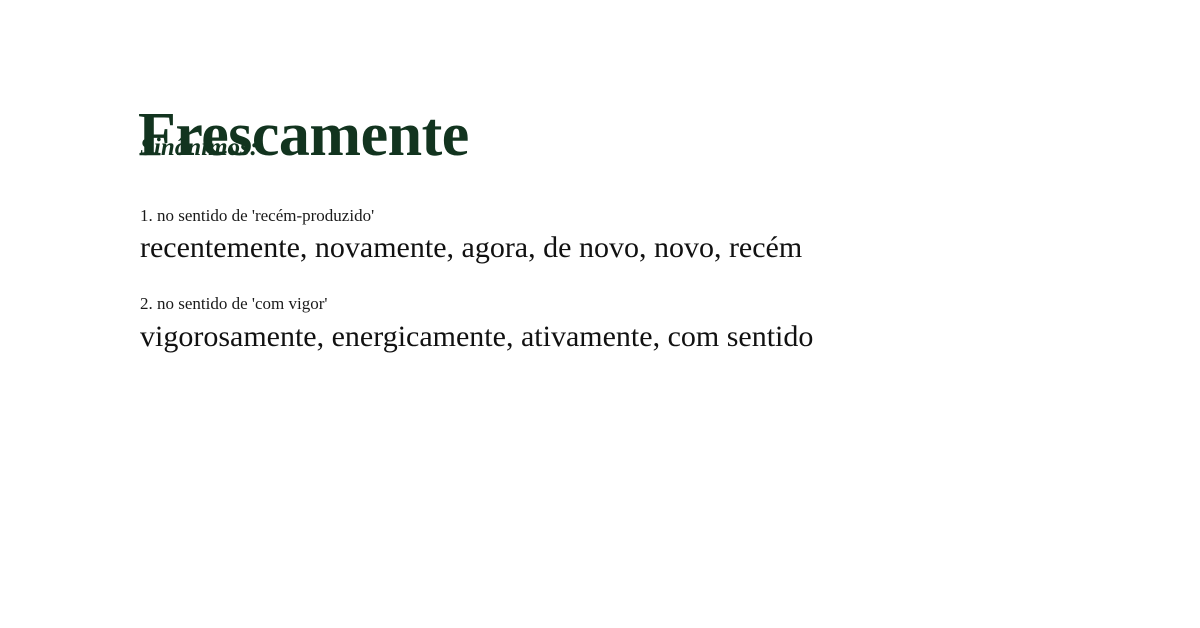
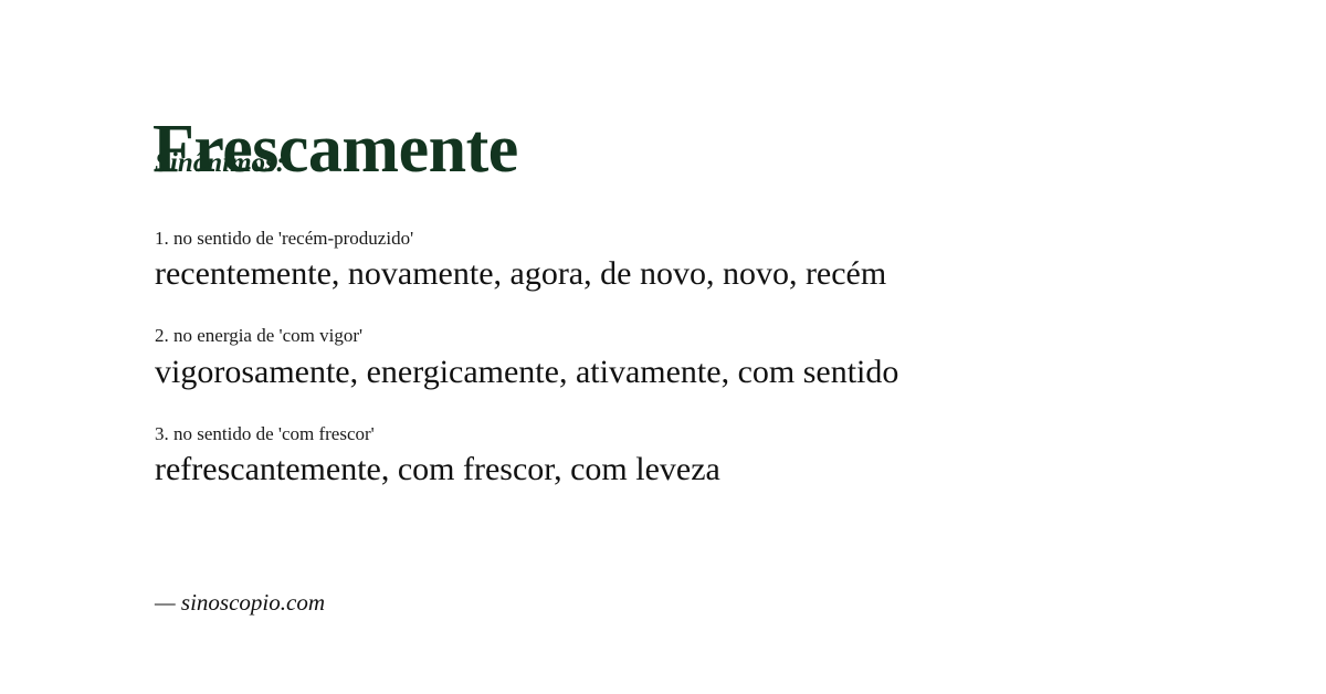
  Frescamente
  Sinônimos:
  1. no sentido de 'recém-produzido'
  recentemente, novamente, agora, de novo, novo, recém
- 2. no sentido de 'com vigor'
+ 2. no energia de 'com vigor'
  vigorosamente, energicamente, ativamente, com sentido
+ 3. no sentido de 'com frescor'
+ refrescantemente, com frescor, com leveza
+ — sinoscopio.com
